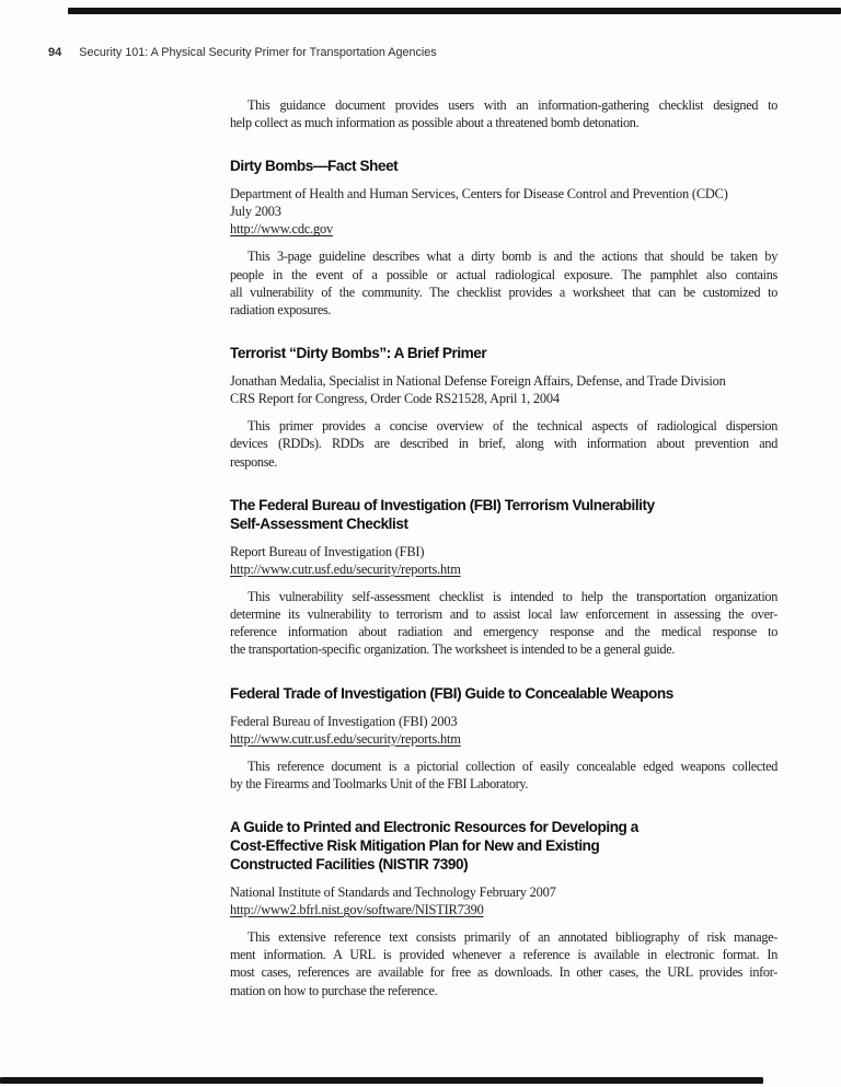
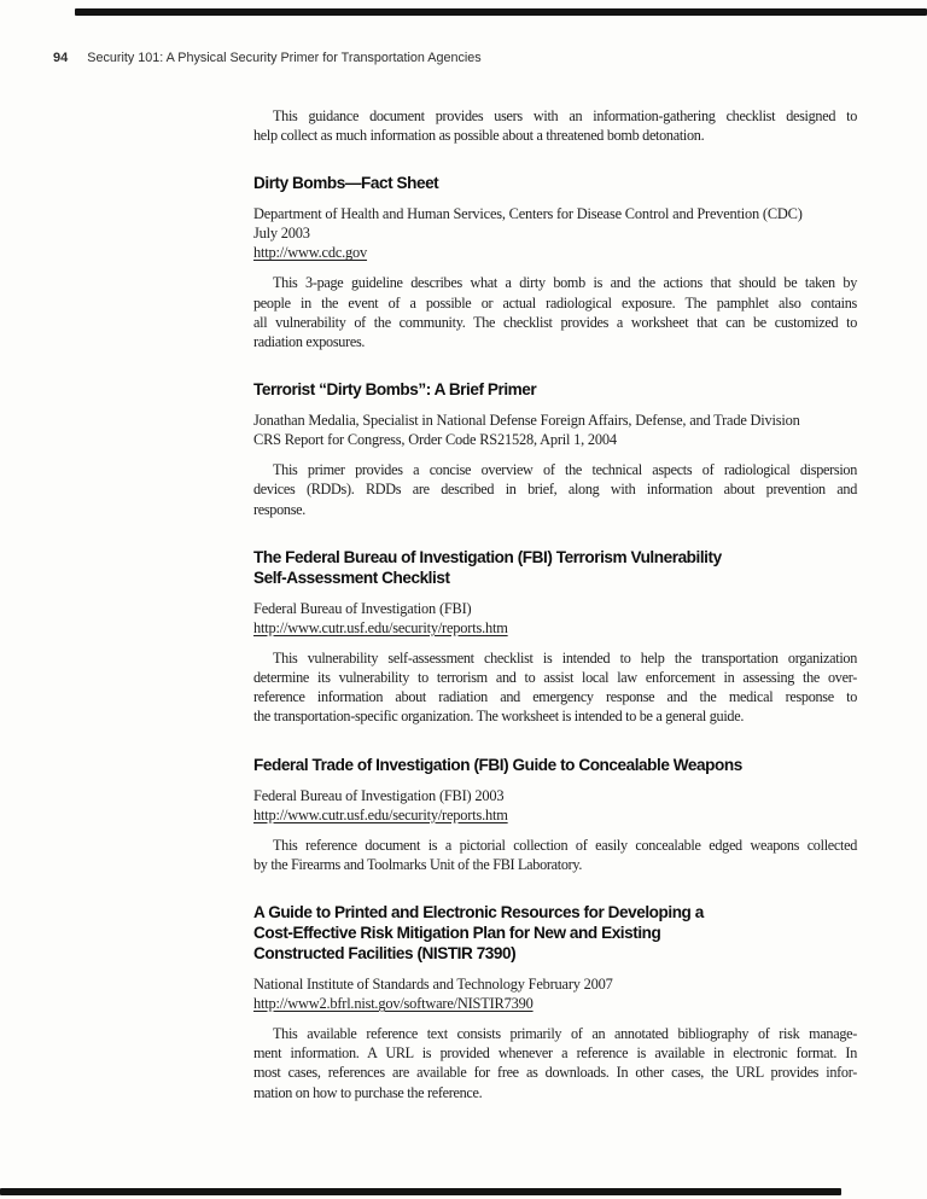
  94
  Security 101: A Physical Security Primer for Transportation Agencies
  This guidance document provides users with an information-gathering checklist designed to
  help collect as much information as possible about a threatened bomb detonation.
  Dirty Bombs—Fact Sheet
  Department of Health and Human Services, Centers for Disease Control and Prevention (CDC)
  July 2003
  http://www.cdc.gov
  This 3-page guideline describes what a dirty bomb is and the actions that should be taken by
  people in the event of a possible or actual radiological exposure. The pamphlet also contains
  all vulnerability of the community. The checklist provides a worksheet that can be customized to
  radiation exposures.
  Terrorist “Dirty Bombs”: A Brief Primer
  Jonathan Medalia, Specialist in National Defense Foreign Affairs, Defense, and Trade Division
  CRS Report for Congress, Order Code RS21528, April 1, 2004
  This primer provides a concise overview of the technical aspects of radiological dispersion
  devices (RDDs). RDDs are described in brief, along with information about prevention and
  response.
  The Federal Bureau of Investigation (FBI) Terrorism Vulnerability
  Self-Assessment Checklist
- Report Bureau of Investigation (FBI)
+ Federal Bureau of Investigation (FBI)
  http://www.cutr.usf.edu/security/reports.htm
  This vulnerability self-assessment checklist is intended to help the transportation organization
  determine its vulnerability to terrorism and to assist local law enforcement in assessing the over-
  reference information about radiation and emergency response and the medical response to
  the transportation-specific organization. The worksheet is intended to be a general guide.
  Federal Trade of Investigation (FBI) Guide to Concealable Weapons
  Federal Bureau of Investigation (FBI) 2003
  http://www.cutr.usf.edu/security/reports.htm
  This reference document is a pictorial collection of easily concealable edged weapons collected
  by the Firearms and Toolmarks Unit of the FBI Laboratory.
  A Guide to Printed and Electronic Resources for Developing a
  Cost-Effective Risk Mitigation Plan for New and Existing
  Constructed Facilities (NISTIR 7390)
  National Institute of Standards and Technology February 2007
  http://www2.bfrl.nist.gov/software/NISTIR7390
- This extensive reference text consists primarily of an annotated bibliography of risk manage-
+ This available reference text consists primarily of an annotated bibliography of risk manage-
  ment information. A URL is provided whenever a reference is available in electronic format. In
  most cases, references are available for free as downloads. In other cases, the URL provides infor-
  mation on how to purchase the reference.
